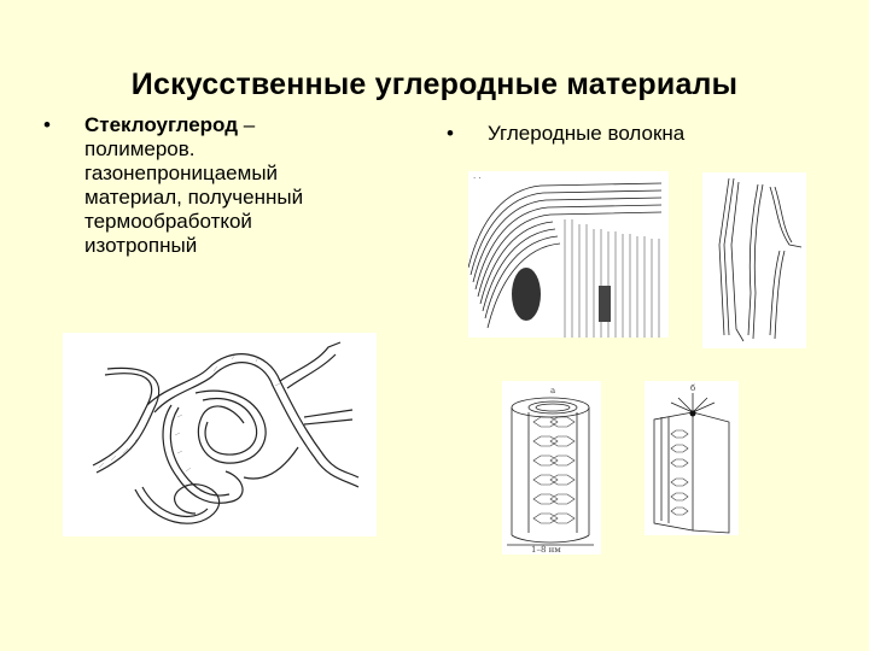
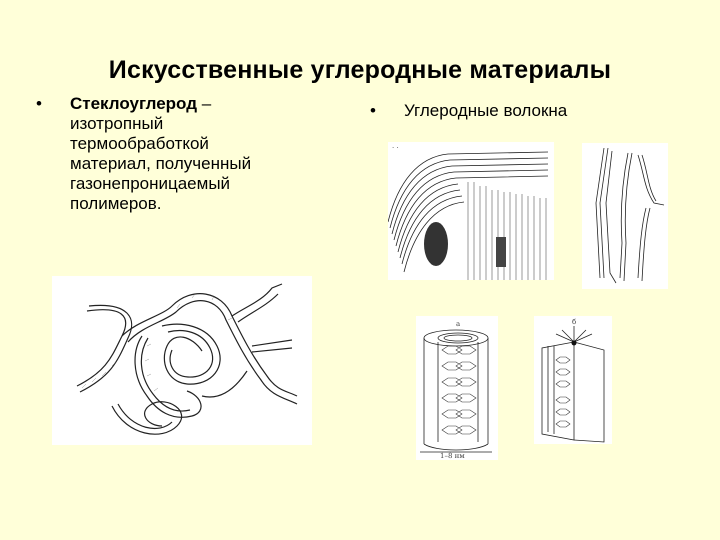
  Искусственные углеродные материалы
  •
  Стеклоуглерод –
- полимеров.
+ изотропный
- газонепроницаемый
+ термообработкой
  материал, полученный
- термообработкой
+ газонепроницаемый
- изотропный
+ полимеров.
  •
  Углеродные волокна
  · ·
  а
  1–8 нм
  б
